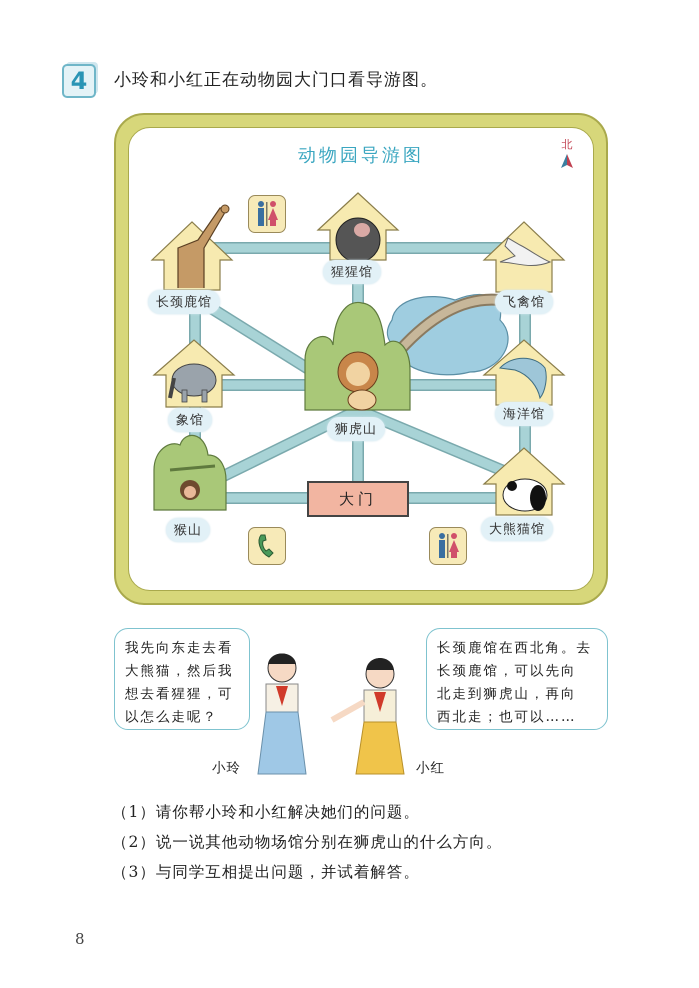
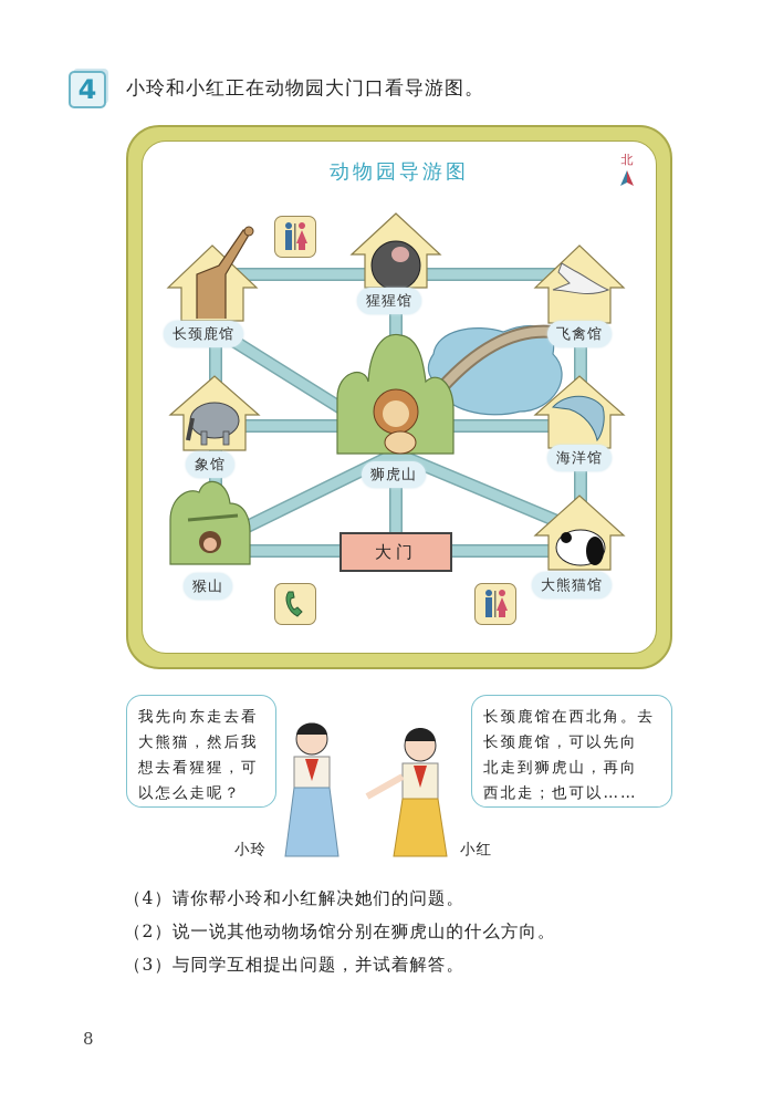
  4
  小玲和小红正在动物园大门口看导游图。
  动物园导游图
  北
  长颈鹿馆
  猩猩馆
  飞禽馆
  象馆
  狮虎山
  海洋馆
  猴山
  大熊猫馆
  大门
  我先向东走去看
  大熊猫，然后我
  想去看猩猩，可
  以怎么走呢？
  长颈鹿馆在西北角。去
  长颈鹿馆，可以先向
  北走到狮虎山，再向
  西北走；也可以……
  小玲
  小红
- （1）请你帮小玲和小红解决她们的问题。
+ （4）请你帮小玲和小红解决她们的问题。
  （2）说一说其他动物场馆分别在狮虎山的什么方向。
  （3）与同学互相提出问题，并试着解答。
  8
